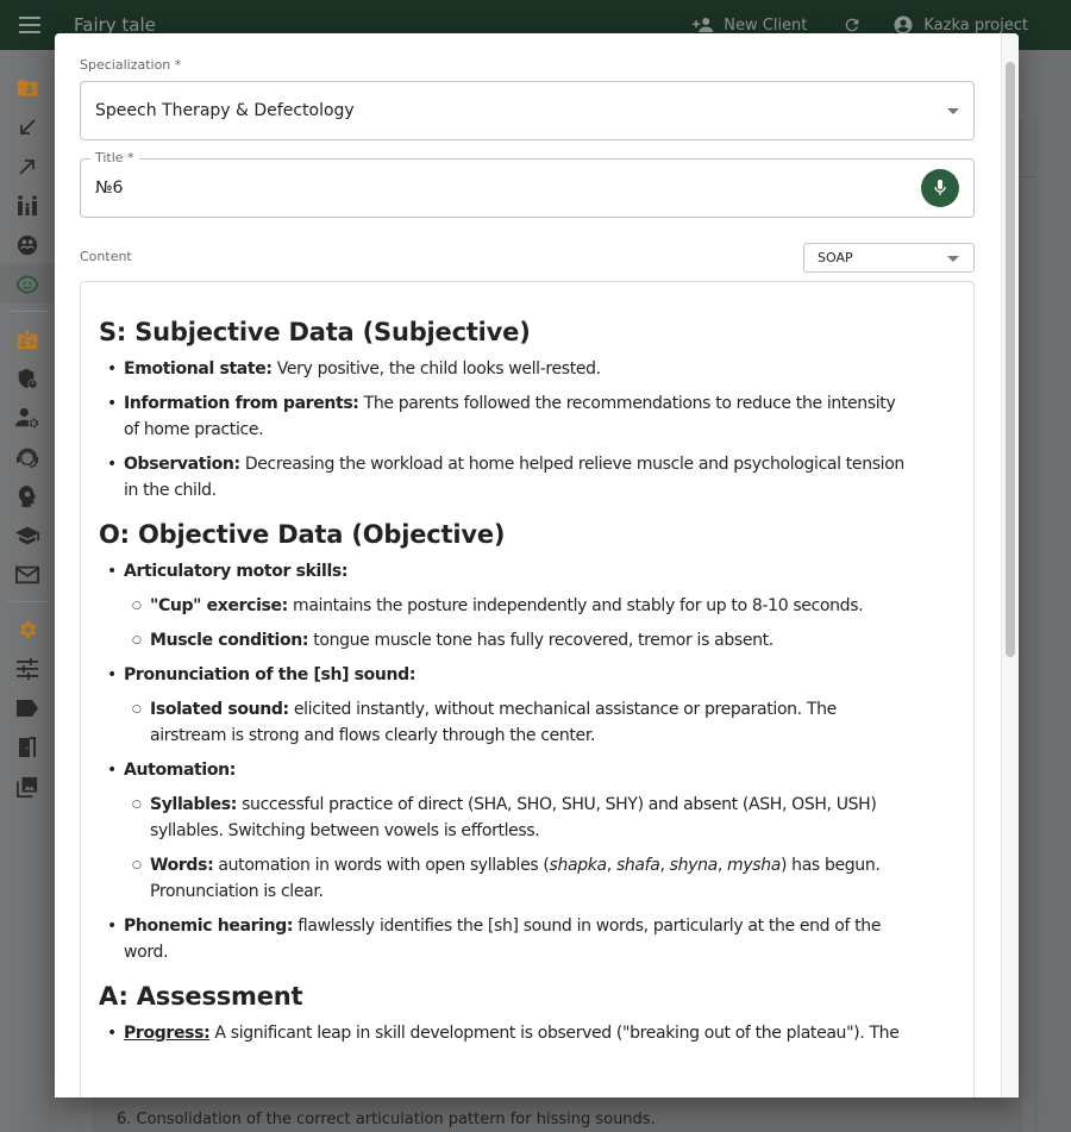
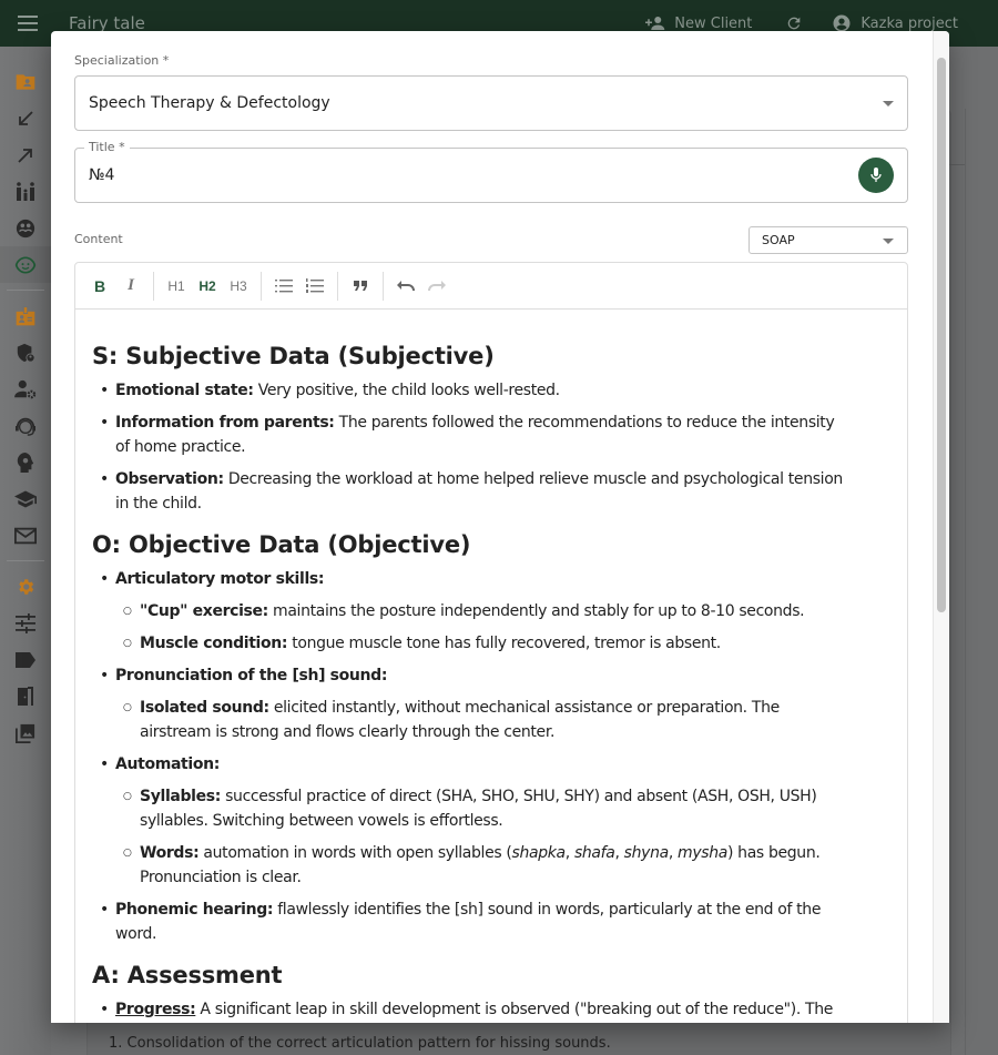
- 6. Consolidation of the correct articulation pattern for hissing sounds.
+ 1. Consolidation of the correct articulation pattern for hissing sounds.
  Fairy tale
  New Client
  Kazka project
  Specialization *
  Speech Therapy & Defectology
  Title *
- №6
+ №4
  Content
  SOAP
+ B
+ I
+ H1
+ H2
+ H3
  S: Subjective Data (Subjective)
  Emotional state: Very positive, the child looks well-rested.
  Information from parents: The parents followed the recommendations to reduce the intensity of home practice.
  Observation: Decreasing the workload at home helped relieve muscle and psychological tension in the child.
  O: Objective Data (Objective)
  Articulatory motor skills:
  "Cup" exercise: maintains the posture independently and stably for up to 8-10 seconds.
  Muscle condition: tongue muscle tone has fully recovered, tremor is absent.
  Pronunciation of the [sh] sound:
  Isolated sound: elicited instantly, without mechanical assistance or preparation. The airstream is strong and flows clearly through the center.
  Automation:
  Syllables: successful practice of direct (SHA, SHO, SHU, SHY) and absent (ASH, OSH, USH) syllables. Switching between vowels is effortless.
  Words: automation in words with open syllables (shapka, shafa, shyna, mysha) has begun. Pronunciation is clear.
  Phonemic hearing: flawlessly identifies the [sh] sound in words, particularly at the end of the word.
  A: Assessment
- Progress: A significant leap in skill development is observed ("breaking out of the plateau"). The
+ Progress: A significant leap in skill development is observed ("breaking out of the reduce"). The
